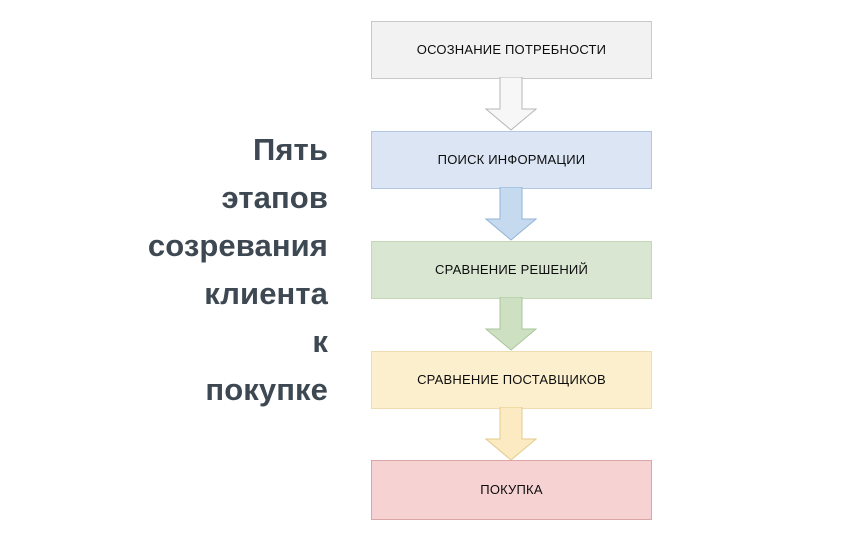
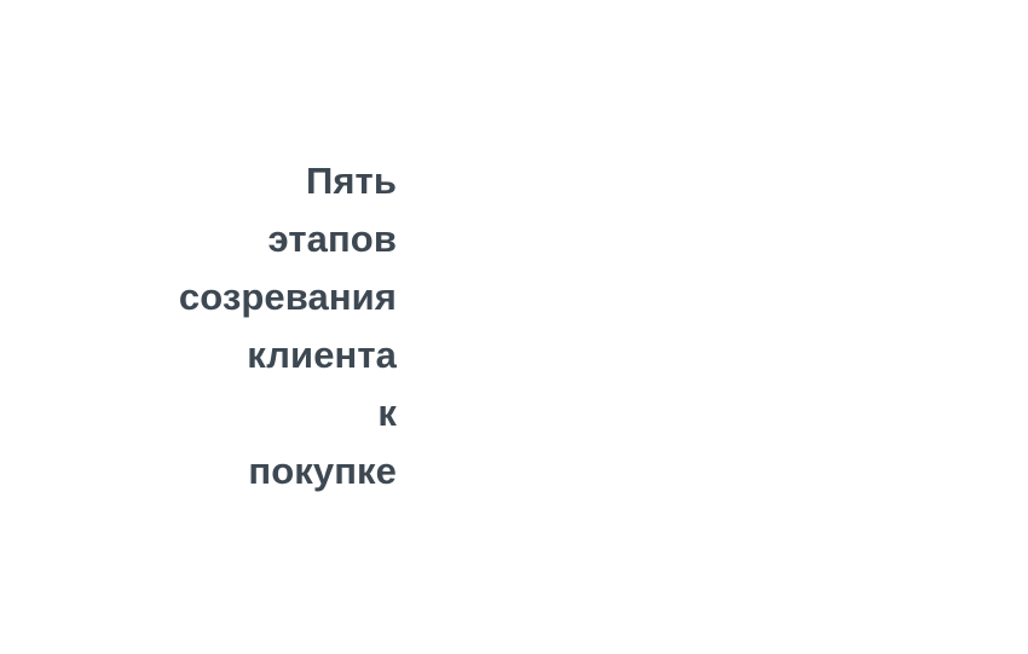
  Пять
  этапов
  созревания
  клиента
  к
  покупке
- ОСОЗНАНИЕ ПОТРЕБНОСТИ
- ПОИСК ИНФОРМАЦИИ
- СРАВНЕНИЕ РЕШЕНИЙ
- СРАВНЕНИЕ ПОСТАВЩИКОВ
- ПОКУПКА
